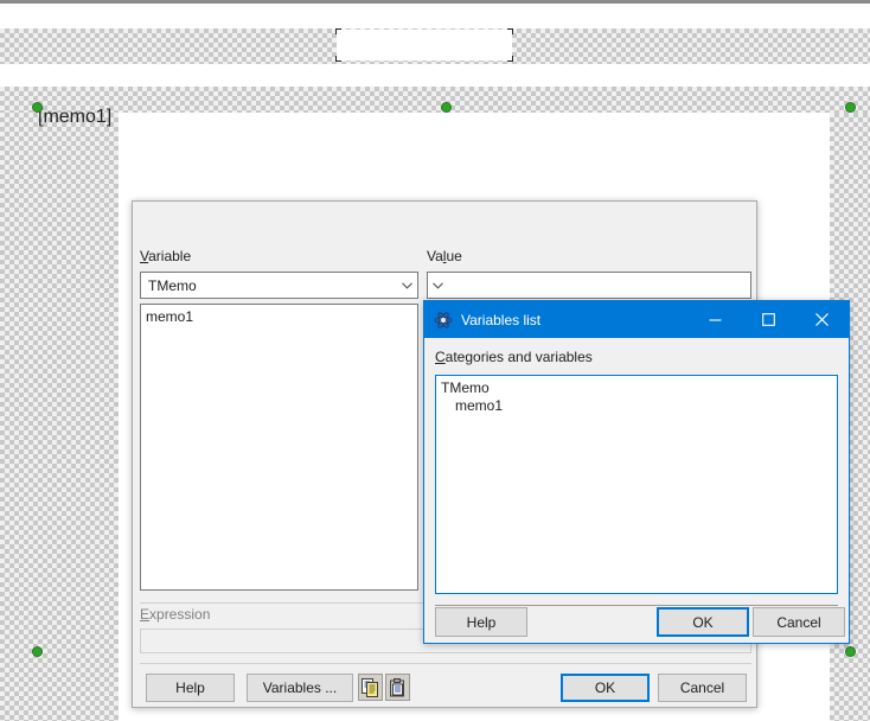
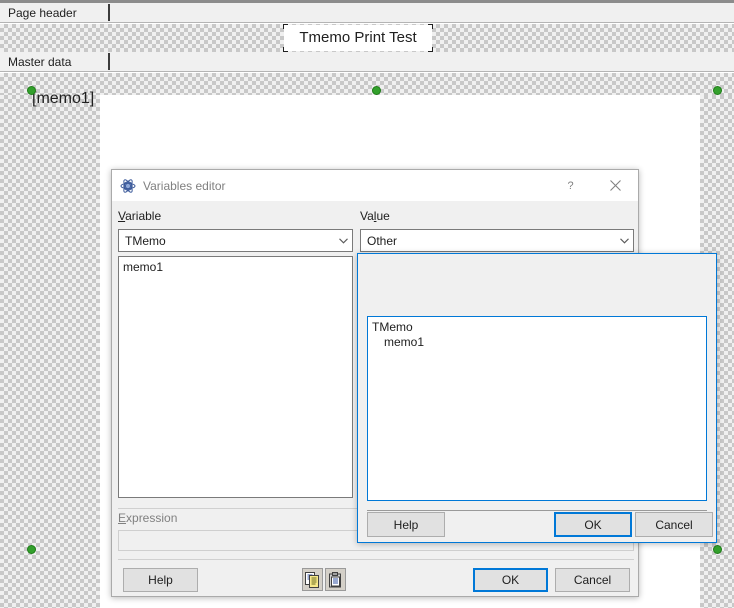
+ Page header
+ Tmemo Print Test
+ Master data
  [memo1]
+ Variables editor
+ ?
  Variable
  TMemo
  Value
+ Other
  memo1
  Expression
  Help
- Variables ...
  OK
  Cancel
- Variables list
- Categories and variables
  TMemo
  memo1
  Help
  OK
  Cancel
